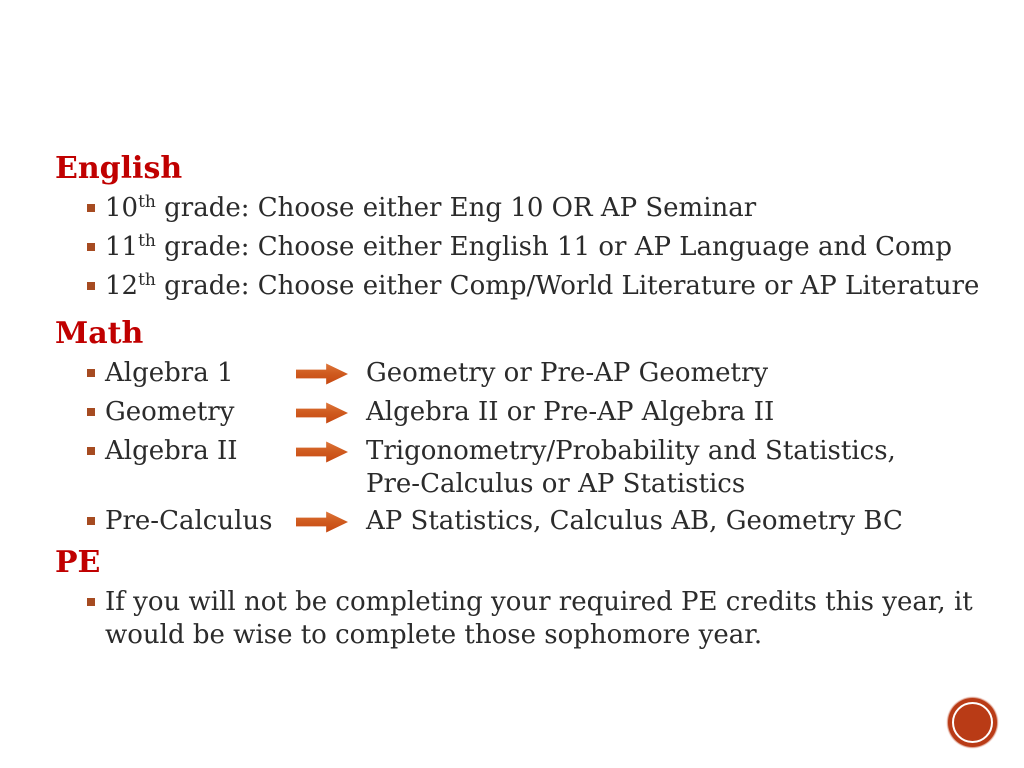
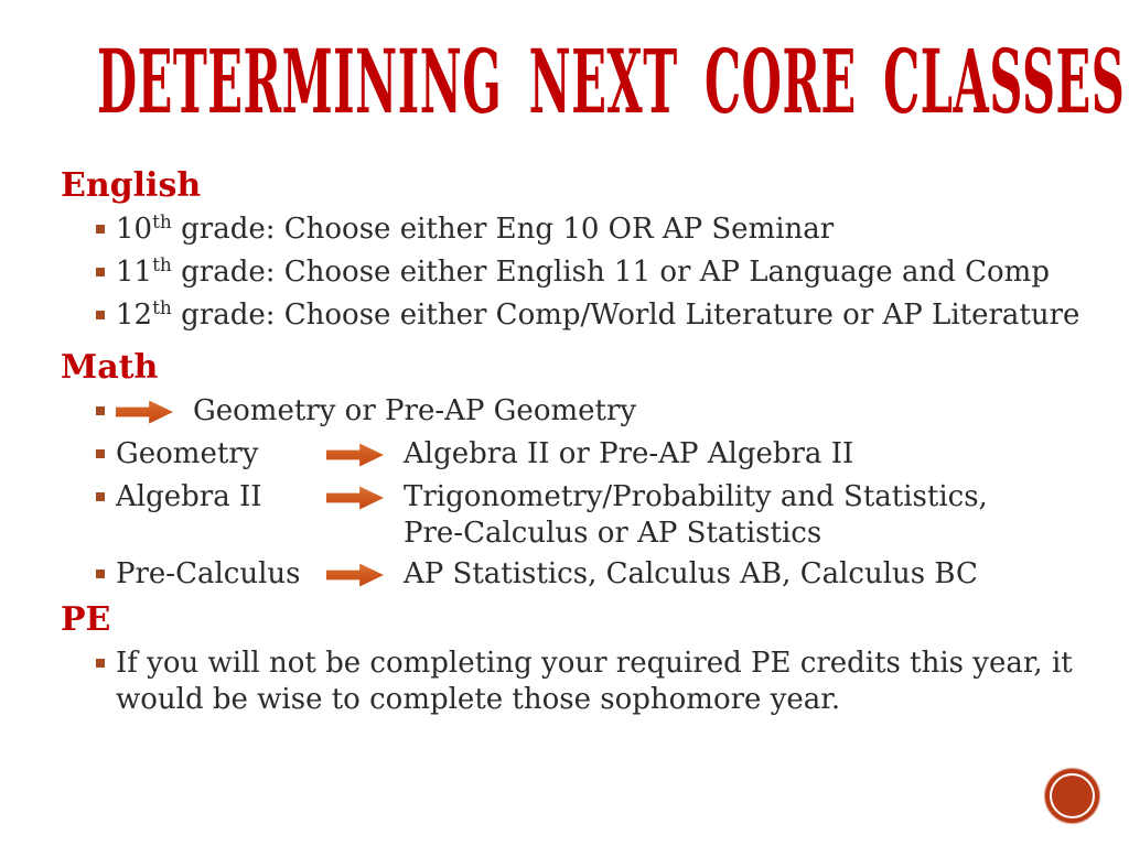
+ DETERMINING NEXT CORE CLASSES
  English
  10th grade: Choose either Eng 10 OR AP Seminar
  11th grade: Choose either English 11 or AP Language and Comp
  12th grade: Choose either Comp/World Literature or AP Literature
  Math
- Algebra 1
  Geometry or Pre-AP Geometry
  Geometry
  Algebra II or Pre-AP Algebra II
  Algebra II
  Trigonometry/Probability and Statistics,
  Pre-Calculus or AP Statistics
  Pre-Calculus
- AP Statistics, Calculus AB, Geometry BC
+ AP Statistics, Calculus AB, Calculus BC
  PE
  If you will not be completing your required PE credits this year, it
  would be wise to complete those sophomore year.
